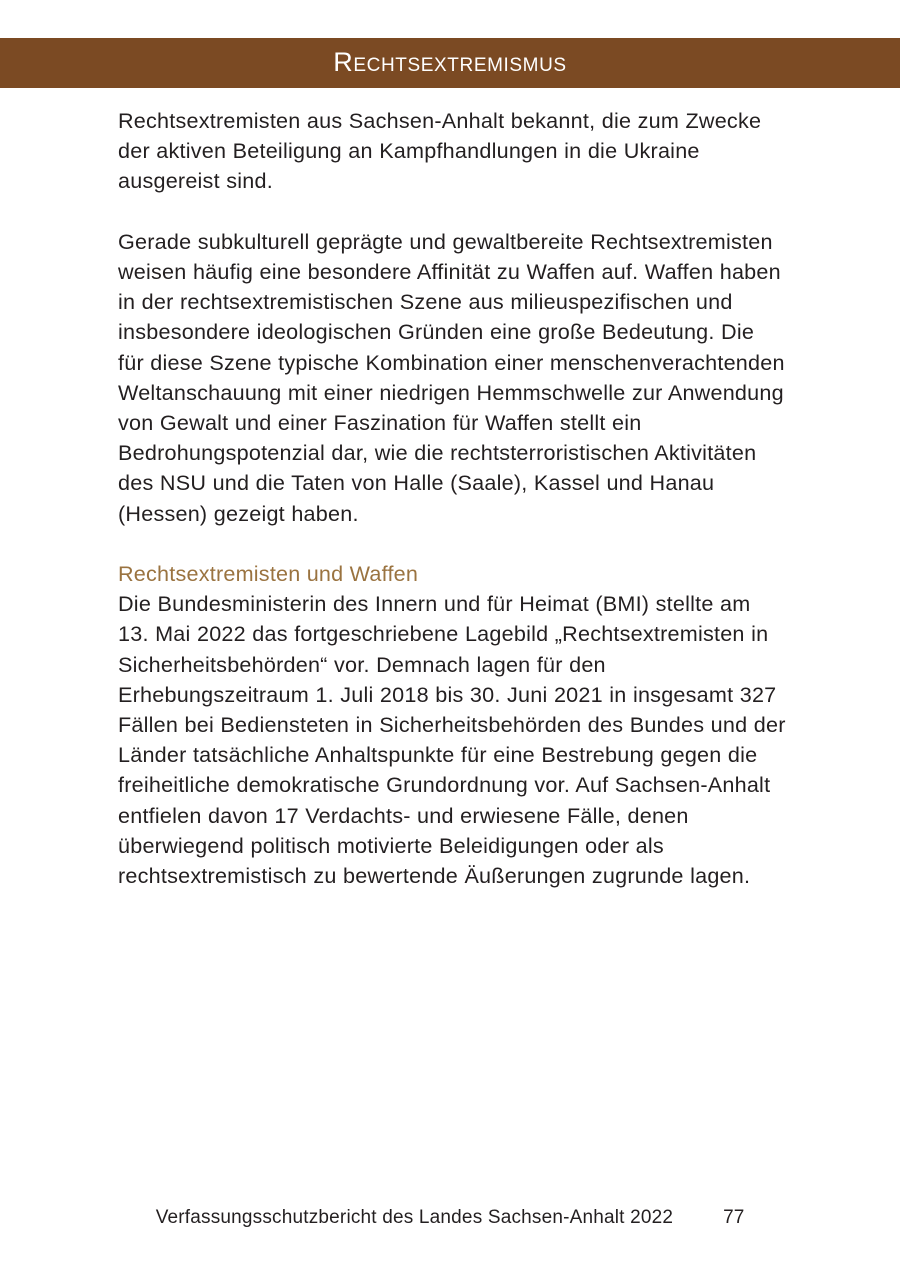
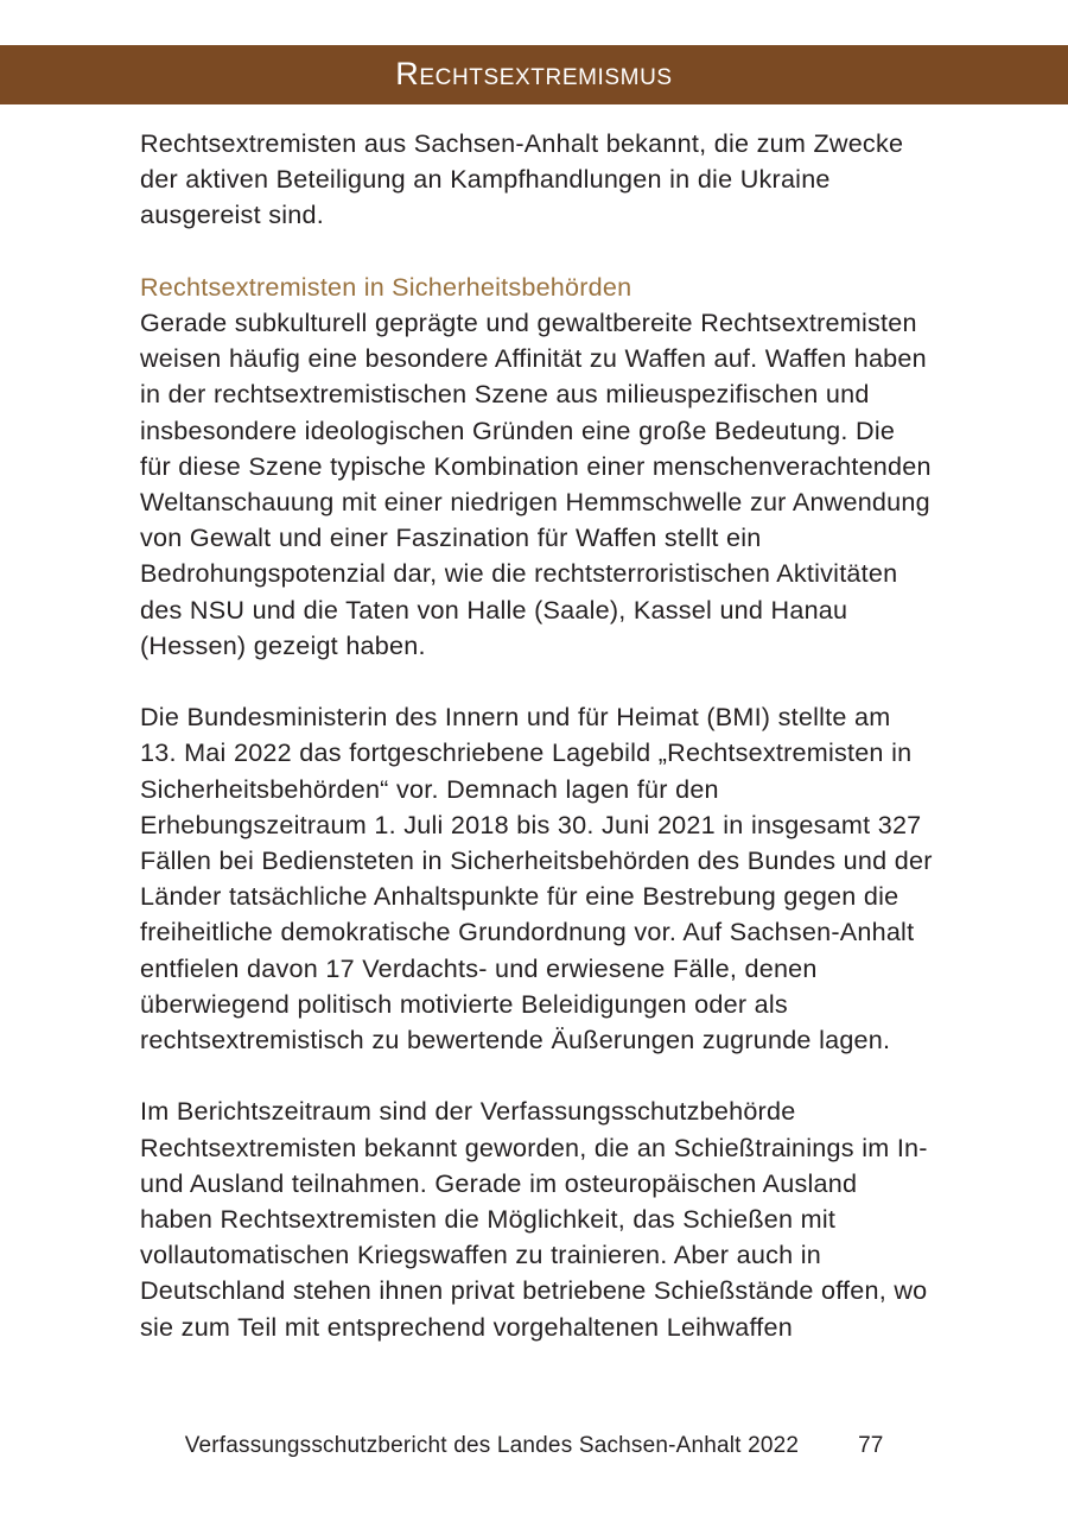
  Rechtsextremismus
  Rechtsextremisten aus Sachsen-Anhalt bekannt, die zum Zwecke der aktiven Beteiligung an Kampfhandlungen in die Ukraine ausgereist sind.
+ Rechtsextremisten in Sicherheitsbehörden
  Gerade subkulturell geprägte und gewaltbereite Rechtsextremisten weisen häufig eine besondere Affinität zu Waffen auf. Waffen haben in der rechtsextremistischen Szene aus milieuspezifischen und insbesondere ideologischen Gründen eine große Bedeutung. Die für diese Szene typische Kombination einer menschenverachtenden Weltanschauung mit einer niedrigen Hemmschwelle zur Anwendung von Gewalt und einer Faszination für Waffen stellt ein Bedrohungspotenzial dar, wie die rechtsterroristischen Aktivitäten des NSU und die Taten von Halle (Saale), Kassel und Hanau (Hessen) gezeigt haben.
- Rechtsextremisten und Waffen
  Die Bundesministerin des Innern und für Heimat (BMI) stellte am 13. Mai 2022 das fortgeschriebene Lagebild „Rechtsextremisten in Sicherheitsbehörden“ vor. Demnach lagen für den Erhebungszeitraum 1. Juli 2018 bis 30. Juni 2021 in insgesamt 327 Fällen bei Bediensteten in Sicherheitsbehörden des Bundes und der Länder tatsächliche Anhaltspunkte für eine Bestrebung gegen die freiheitliche demokratische Grundordnung vor. Auf Sachsen-Anhalt entfielen davon 17 Verdachts- und erwiesene Fälle, denen überwiegend politisch motivierte Beleidigungen oder als rechtsextremistisch zu bewertende Äußerungen zugrunde lagen.
+ Im Berichtszeitraum sind der Verfassungsschutzbehörde Rechtsextremisten bekannt geworden, die an Schießtrainings im In- und Ausland teilnahmen. Gerade im osteuropäischen Ausland haben Rechtsextremisten die Möglichkeit, das Schießen mit vollautomatischen Kriegswaffen zu trainieren. Aber auch in Deutschland stehen ihnen privat betriebene Schießstände offen, wo sie zum Teil mit entsprechend vorgehaltenen Leihwaffen
  Verfassungsschutzbericht des Landes Sachsen-Anhalt 2022
  77
